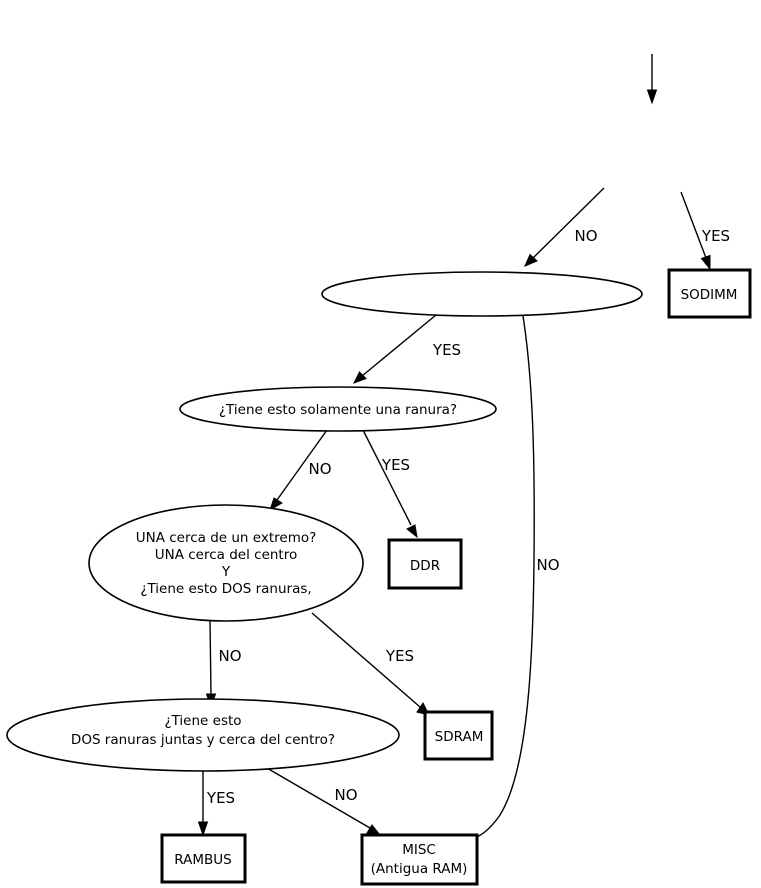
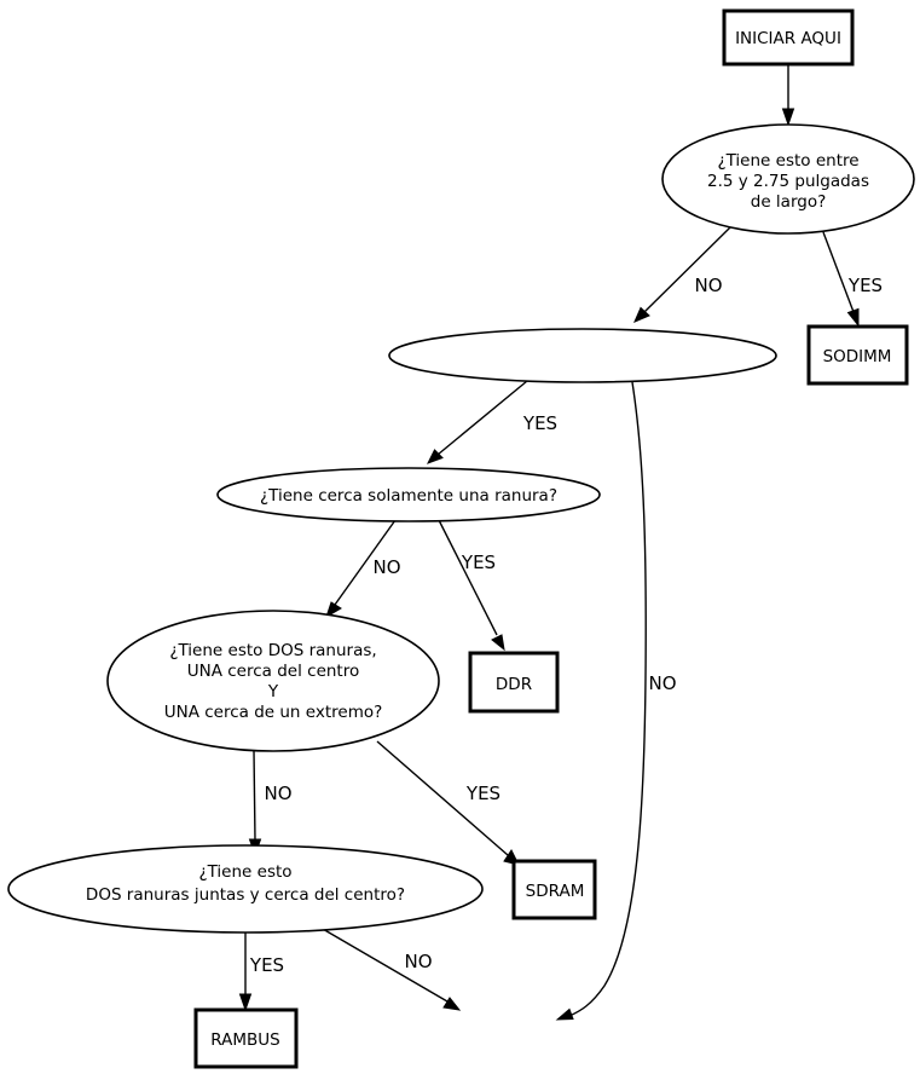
  YES
  NO
  YES
  NO
  YES
  NO
  YES
  NO
  YES
  NO
+ INICIAR AQUI
+ ¿Tiene esto entre
+ 2.5 y 2.75 pulgadas
+ de largo?
  SODIMM
- ¿Tiene esto solamente una ranura?
+ ¿Tiene cerca solamente una ranura?
  DDR
- UNA cerca de un extremo?
+ ¿Tiene esto DOS ranuras,
  UNA cerca del centro
  Y
- ¿Tiene esto DOS ranuras,
+ UNA cerca de un extremo?
  SDRAM
  ¿Tiene esto
  DOS ranuras juntas y cerca del centro?
  RAMBUS
- MISC
- (Antigua RAM)
